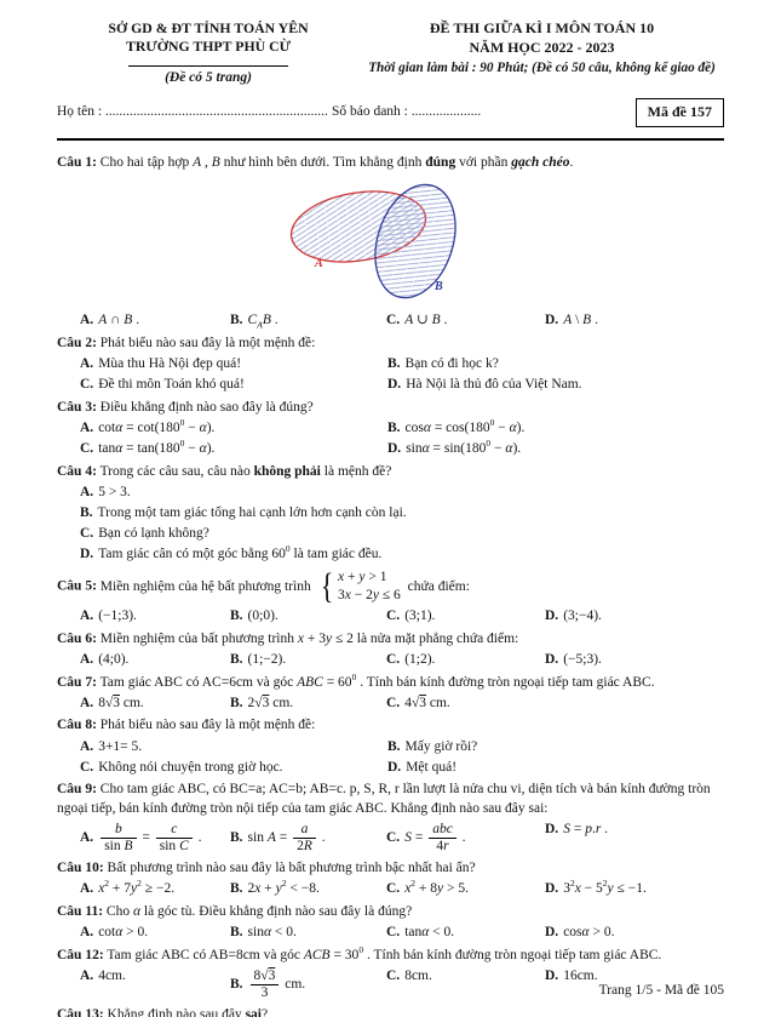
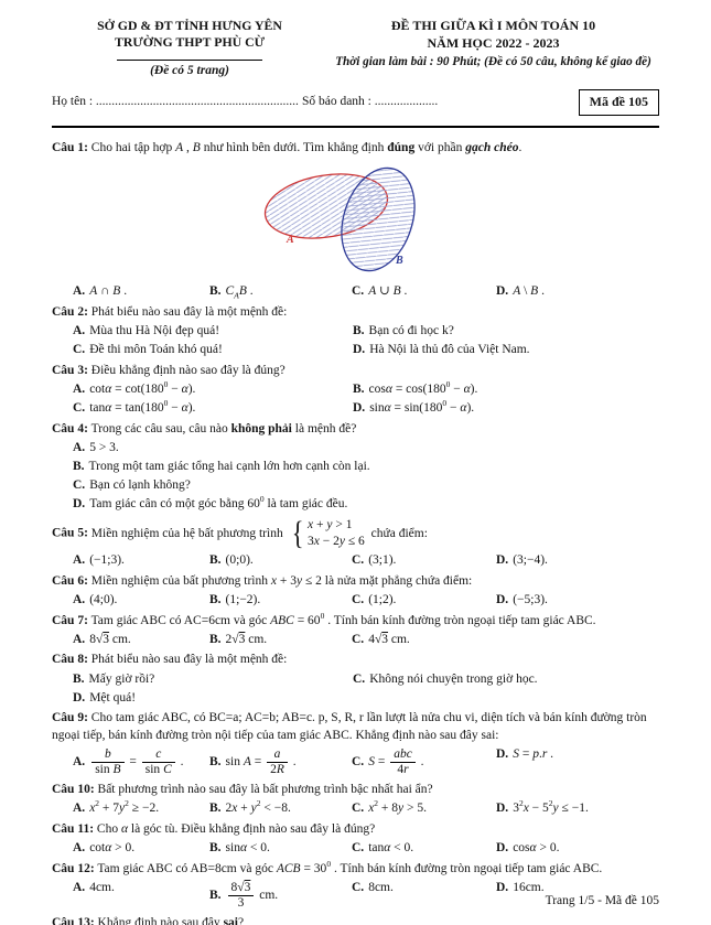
- SỞ GD & ĐT TỈNH TOÁN YÊN
+ SỞ GD & ĐT TỈNH HƯNG YÊN
  TRƯỜNG THPT PHÙ CỪ
  (Đề có 5 trang)
  ĐỀ THI GIỮA KÌ I MÔN TOÁN 10
  NĂM HỌC 2022 - 2023
  Thời gian làm bài : 90 Phút; (Đề có 50 câu, không kể giao đề)
  Họ tên : ................................................................
  Số báo danh : ....................
- Mã đề 157
+ Mã đề 105
  Câu 1: Cho hai tập hợp A , B như hình bên dưới. Tìm khẳng định đúng với phần gạch chéo.
  A
  B
  A. A ∩ B .
  B. CAB .
  C. A ∪ B .
  D. A \ B .
  Câu 2: Phát biểu nào sau đây là một mệnh đề:
  A. Mùa thu Hà Nội đẹp quá!
  B. Bạn có đi học k?
  C. Đề thi môn Toán khó quá!
  D. Hà Nội là thủ đô của Việt Nam.
  Câu 3: Điều khẳng định nào sao đây là đúng?
  A. cotα = cot(1800 − α).
  B. cosα = cos(1800 − α).
  C. tanα = tan(1800 − α).
  D. sinα = sin(1800 − α).
  Câu 4: Trong các câu sau, câu nào không phải là mệnh đề?
  A. 5 > 3.
  B. Trong một tam giác tổng hai cạnh lớn hơn cạnh còn lại.
  C. Bạn có lạnh không?
  D. Tam giác cân có một góc bằng 600 là tam giác đều.
  Câu 5: Miền nghiệm của hệ bất phương trình
  {
  x + y > 1
  3x − 2y ≤ 6
  chứa điểm:
  A. (−1;3).
  B. (0;0).
  C. (3;1).
  D. (3;−4).
  Câu 6: Miền nghiệm của bất phương trình x + 3y ≤ 2 là nửa mặt phẳng chứa điểm:
  A. (4;0).
  B. (1;−2).
  C. (1;2).
  D. (−5;3).
  Câu 7: Tam giác ABC có AC=6cm và góc ABC = 600 . Tính bán kính đường tròn ngoại tiếp tam giác ABC.
  A. 8√3 cm.
  B. 2√3 cm.
  C. 4√3 cm.
  Câu 8: Phát biểu nào sau đây là một mệnh đề:
- A. 3+1= 5.
  B. Mấy giờ rồi?
  C. Không nói chuyện trong giờ học.
  D. Mệt quá!
  Câu 9: Cho tam giác ABC, có BC=a; AC=b; AB=c. p, S, R, r lần lượt là nửa chu vi, diện tích và bán kính đường tròn ngoại tiếp, bán kính đường tròn nội tiếp của tam giác ABC. Khẳng định nào sau đây sai:
  A.
  b
  sin B
  =
  c
  sin C
  .
  B. sin A =
  a
  2R
  .
  C. S =
  abc
  4r
  .
  D. S = p.r .
  Câu 10: Bất phương trình nào sau đây là bất phương trình bậc nhất hai ẩn?
  A. x2 + 7y2 ≥ −2.
  B. 2x + y2 < −8.
  C. x2 + 8y > 5.
  D. 32x − 52y ≤ −1.
  Câu 11: Cho α là góc tù. Điều khẳng định nào sau đây là đúng?
  A. cotα > 0.
  B. sinα < 0.
  C. tanα < 0.
  D. cosα > 0.
  Câu 12: Tam giác ABC có AB=8cm và góc ACB = 300 . Tính bán kính đường tròn ngoại tiếp tam giác ABC.
  A. 4cm.
  B.
  8√3
  3
  cm.
  C. 8cm.
  D. 16cm.
  Câu 13: Khẳng định nào sau đây sai?
  Trang 1/5 - Mã đề 105
